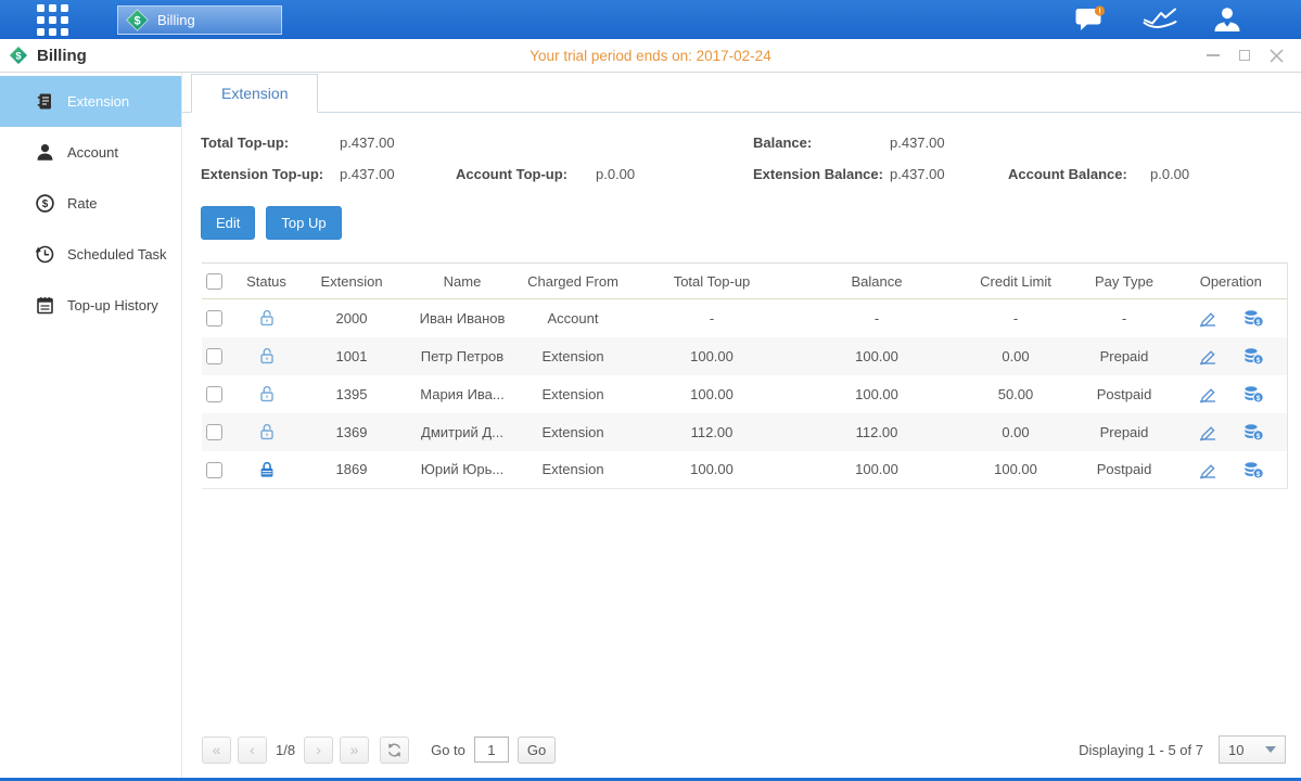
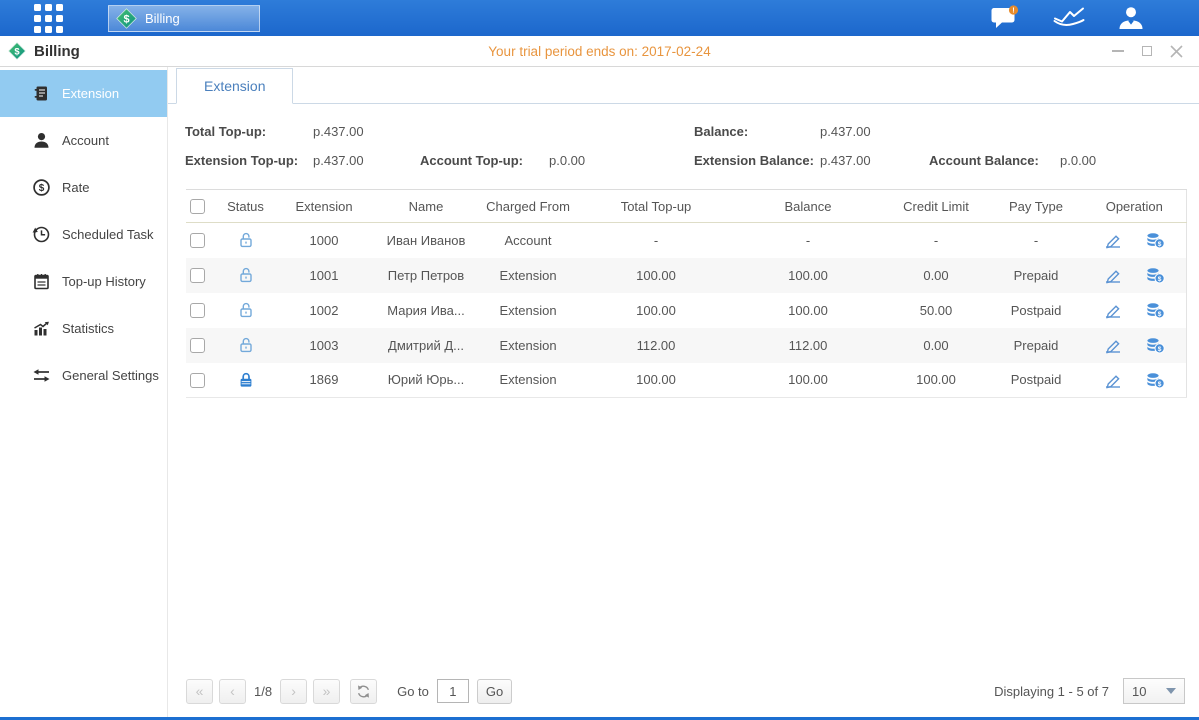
  $
  Billing
  !
  $
  Billing
  Your trial period ends on: 2017-02-24
  Extension
  Account
  $
  Rate
  Scheduled Task
  Top-up History
+ Statistics
+ General Settings
  Extension
  Total Top-up:
  p.437.00
  Balance:
  p.437.00
  Extension Top-up:
  p.437.00
  Account Top-up:
  p.0.00
  Extension Balance:
  p.437.00
  Account Balance:
  p.0.00
- Edit
- Top Up
  	Status	Extension	Name	Charged From	Total Top-up	Balance	Credit Limit	Pay Type	Operation
- 		2000	Иван Иванов	Account	-	-	-	-
+ 		1000	Иван Иванов	Account	-	-	-	-
  		1001	Петр Петров	Extension	100.00	100.00	0.00	Prepaid
- 		1395	Мария Ива...	Extension	100.00	100.00	50.00	Postpaid
+ 		1002	Мария Ива...	Extension	100.00	100.00	50.00	Postpaid
- 		1369	Дмитрий Д...	Extension	112.00	112.00	0.00	Prepaid
+ 		1003	Дмитрий Д...	Extension	112.00	112.00	0.00	Prepaid
  		1869	Юрий Юрь...	Extension	100.00	100.00	100.00	Postpaid
  «
  ‹
  1/8
  ›
  »
  Go to
  1
  Go
  Displaying 1 - 5 of 7
  10
